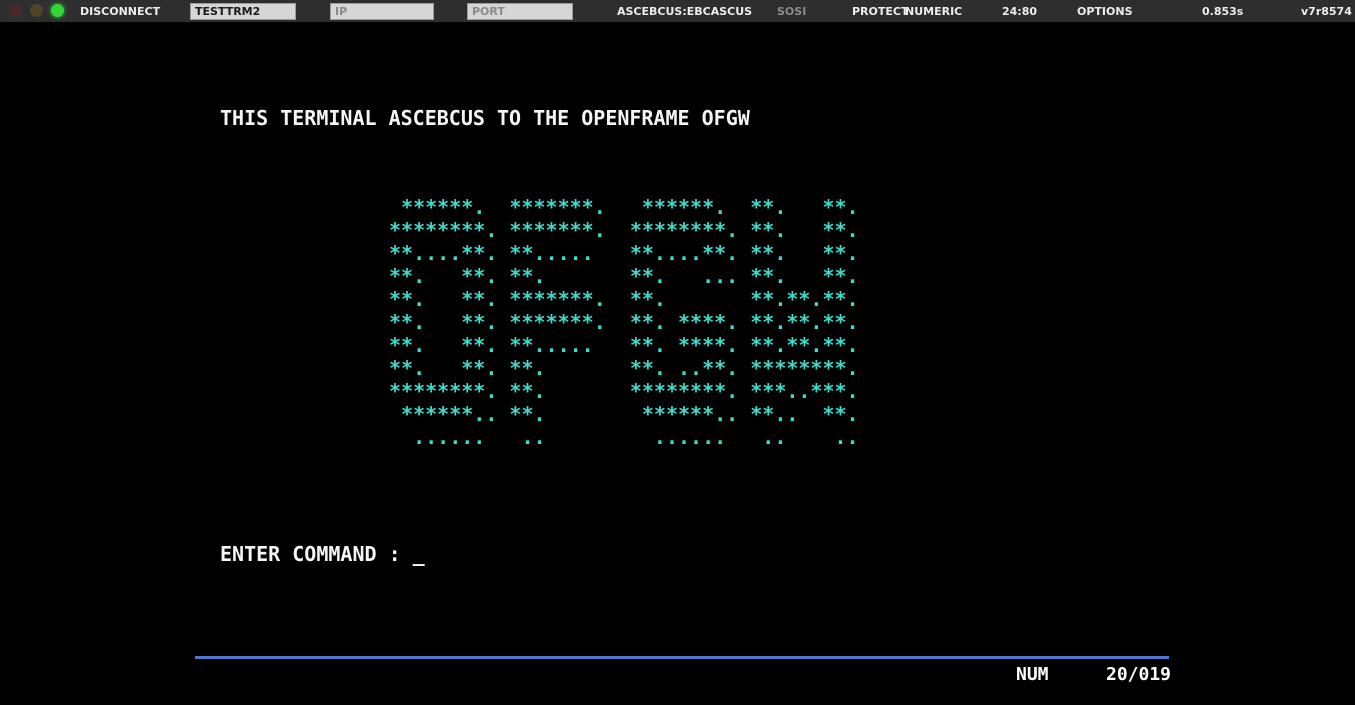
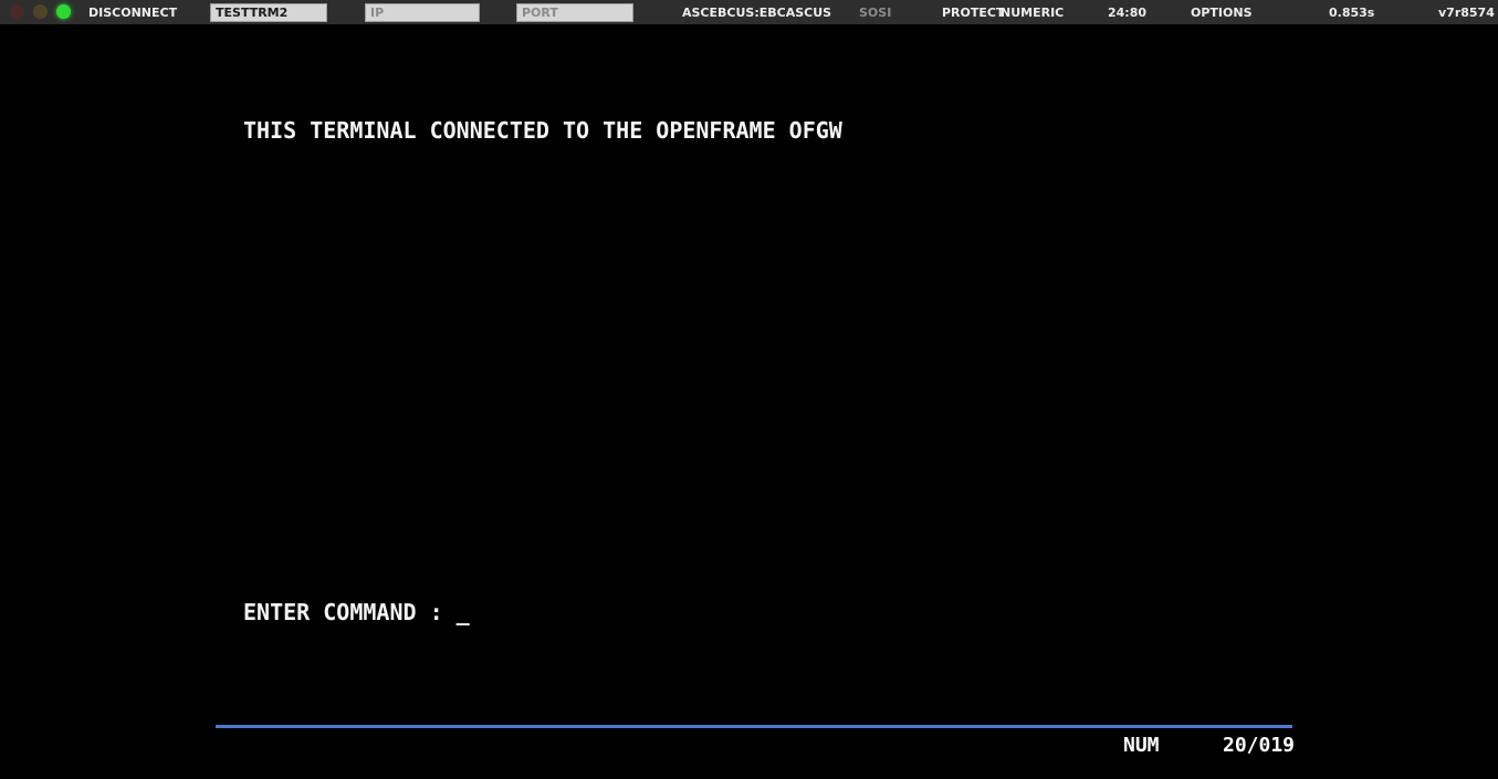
  DISCONNECT
  TESTTRM2
  IP
  PORT
  ASCEBCUS:EBCASCUS
  SOSI
  PROTECT
  NUMERIC
  24:80
  OPTIONS
  0.853s
  v7r8574
- THIS TERMINAL ASCEBCUS TO THE OPENFRAME OFGW
+ THIS TERMINAL CONNECTED TO THE OPENFRAME OFGW
- ******. *******. ******. **. **.
- ********. *******. ********. **. **.
- **....**. **..... **....**. **. **.
- **. **. **. **. ... **. **.
- **. **. *******. **. **.**.**.
- **. **. *******. **. ****. **.**.**.
- **. **. **..... **. ****. **.**.**.
- **. **. **. **. ..**. ********.
- ********. **. ********. ***..***.
- ******.. **. ******.. **.. **.
- ...... .. ...... .. ..
  ENTER COMMAND : _
  NUM
  20/019
